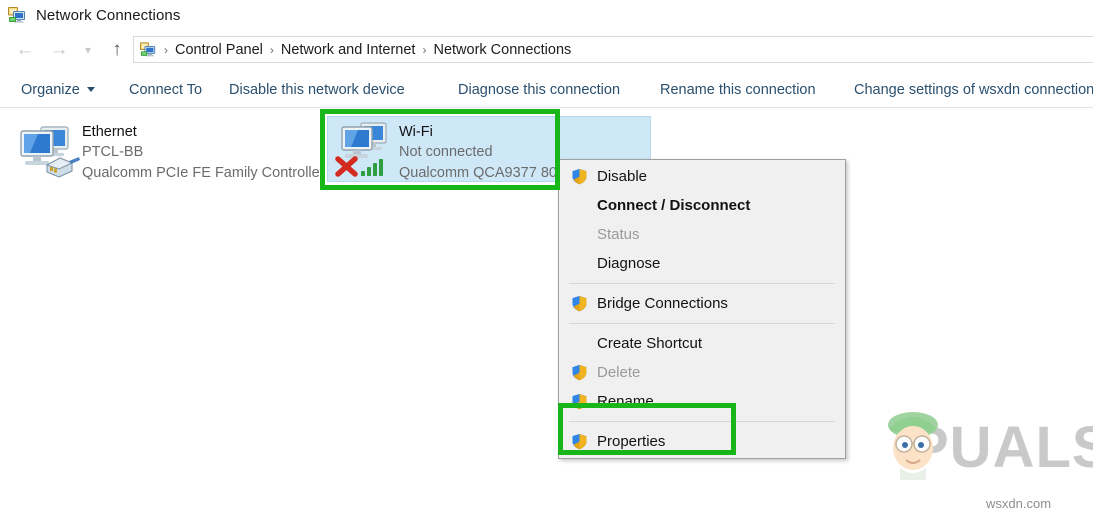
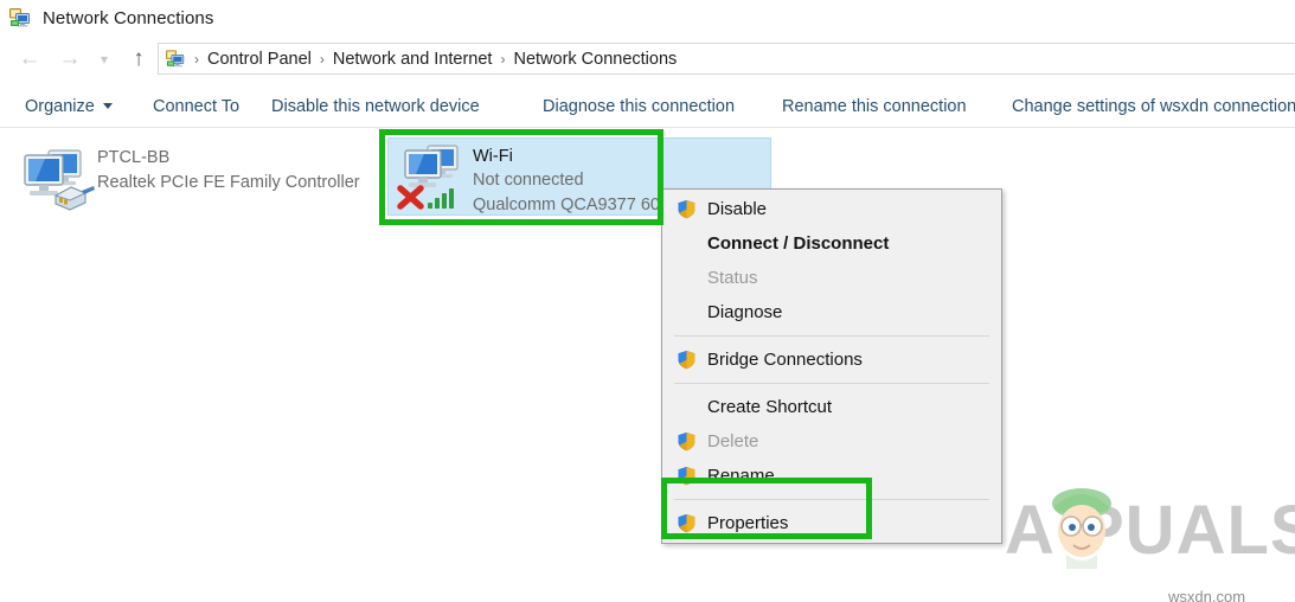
  Network Connections
  ←
  →
  ▾
  ↑
  ›
  Control Panel
  ›
  Network and Internet
  ›
  Network Connections
  Organize
  Connect To
  Disable this network device
  Diagnose this connection
  Rename this connection
  Change settings of wsxdn connection
- Ethernet
  PTCL-BB
- Qualcomm PCIe FE Family Controller
+ Realtek PCIe FE Family Controller
  Wi-Fi
  Not connected
- Qualcomm QCA9377 80
+ Qualcomm QCA9377 60
  Disable
  Connect / Disconnect
  Status
  Diagnose
  Bridge Connections
  Create Shortcut
  Delete
  Rename
  Properties
+ A
  UALS
  wsxdn.com
